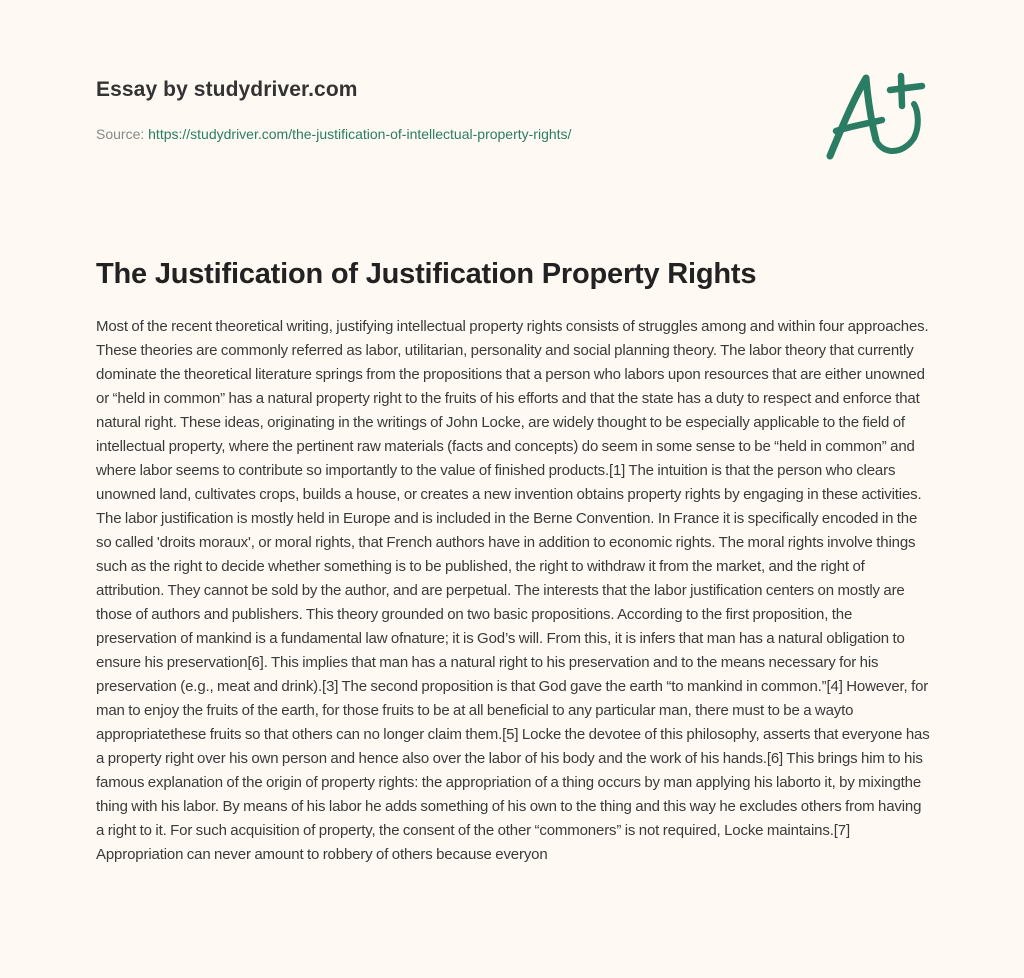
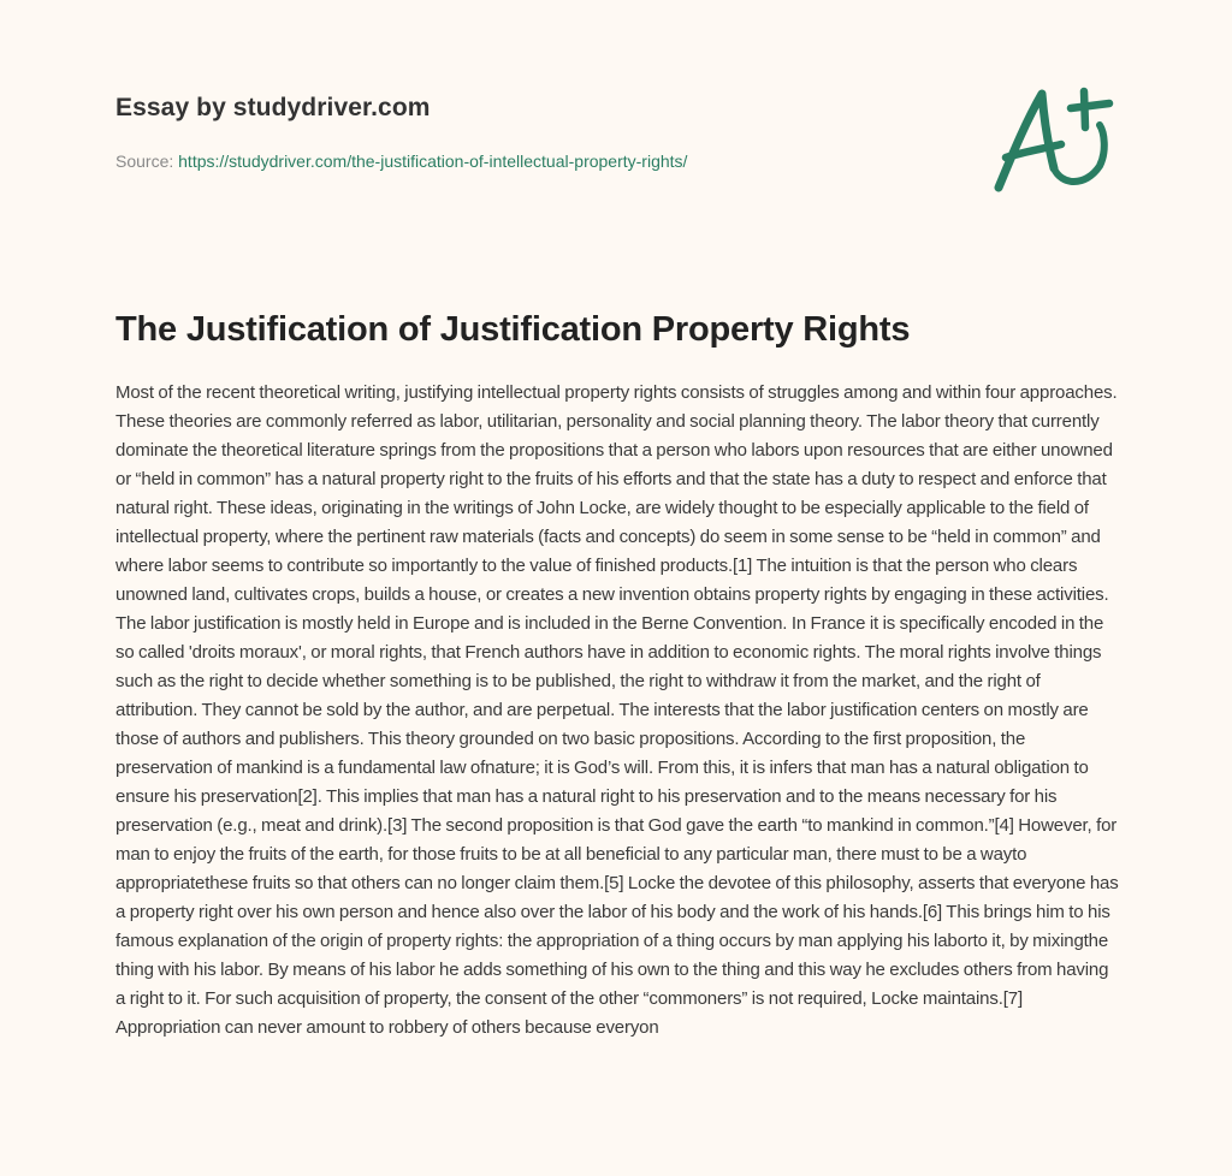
  Essay by studydriver.com
  Source: https://studydriver.com/the-justification-of-intellectual-property-rights/
  The Justification of Justification Property Rights
- Most of the recent theoretical writing, justifying intellectual property rights consists of struggles among and within four approaches. These theories are commonly referred as labor, utilitarian, personality and social planning theory. The labor theory that currently dominate the theoretical literature springs from the propositions that a person who labors upon resources that are either unowned or “held in common” has a natural property right to the fruits of his efforts and that the state has a duty to respect and enforce that natural right. These ideas, originating in the writings of John Locke, are widely thought to be especially applicable to the field of intellectual property, where the pertinent raw materials (facts and concepts) do seem in some sense to be “held in common” and where labor seems to contribute so importantly to the value of finished products.[1] The intuition is that the person who clears unowned land, cultivates crops, builds a house, or creates a new invention obtains property rights by engaging in these activities. The labor justification is mostly held in Europe and is included in the Berne Convention. In France it is specifically encoded in the so called 'droits moraux', or moral rights, that French authors have in addition to economic rights. The moral rights involve things such as the right to decide whether something is to be published, the right to withdraw it from the market, and the right of attribution. They cannot be sold by the author, and are perpetual. The interests that the labor justification centers on mostly are those of authors and publishers. This theory grounded on two basic propositions. According to the first proposition, the preservation of mankind is a fundamental law ofnature; it is God’s will. From this, it is infers that man has a natural obligation to ensure his preservation[6]. This implies that man has a natural right to his preservation and to the means necessary for his preservation (e.g., meat and drink).[3] The second proposition is that God gave the earth “to mankind in common.”[4] However, for man to enjoy the fruits of the earth, for those fruits to be at all beneficial to any particular man, there must to be a wayto appropriatethese fruits so that others can no longer claim them.[5] Locke the devotee of this philosophy, asserts that everyone has a property right over his own person and hence also over the labor of his body and the work of his hands.[6] This brings him to his famous explanation of the origin of property rights: the appropriation of a thing occurs by man applying his laborto it, by mixingthe thing with his labor. By means of his labor he adds something of his own to the thing and this way he excludes others from having a right to it. For such acquisition of property, the consent of the other “commoners” is not required, Locke maintains.[7] Appropriation can never amount to robbery of others because everyon
+ Most of the recent theoretical writing, justifying intellectual property rights consists of struggles among and within four approaches. These theories are commonly referred as labor, utilitarian, personality and social planning theory. The labor theory that currently dominate the theoretical literature springs from the propositions that a person who labors upon resources that are either unowned or “held in common” has a natural property right to the fruits of his efforts and that the state has a duty to respect and enforce that natural right. These ideas, originating in the writings of John Locke, are widely thought to be especially applicable to the field of intellectual property, where the pertinent raw materials (facts and concepts) do seem in some sense to be “held in common” and where labor seems to contribute so importantly to the value of finished products.[1] The intuition is that the person who clears unowned land, cultivates crops, builds a house, or creates a new invention obtains property rights by engaging in these activities. The labor justification is mostly held in Europe and is included in the Berne Convention. In France it is specifically encoded in the so called 'droits moraux', or moral rights, that French authors have in addition to economic rights. The moral rights involve things such as the right to decide whether something is to be published, the right to withdraw it from the market, and the right of attribution. They cannot be sold by the author, and are perpetual. The interests that the labor justification centers on mostly are those of authors and publishers. This theory grounded on two basic propositions. According to the first proposition, the preservation of mankind is a fundamental law ofnature; it is God’s will. From this, it is infers that man has a natural obligation to ensure his preservation[2]. This implies that man has a natural right to his preservation and to the means necessary for his preservation (e.g., meat and drink).[3] The second proposition is that God gave the earth “to mankind in common.”[4] However, for man to enjoy the fruits of the earth, for those fruits to be at all beneficial to any particular man, there must to be a wayto appropriatethese fruits so that others can no longer claim them.[5] Locke the devotee of this philosophy, asserts that everyone has a property right over his own person and hence also over the labor of his body and the work of his hands.[6] This brings him to his famous explanation of the origin of property rights: the appropriation of a thing occurs by man applying his laborto it, by mixingthe thing with his labor. By means of his labor he adds something of his own to the thing and this way he excludes others from having a right to it. For such acquisition of property, the consent of the other “commoners” is not required, Locke maintains.[7] Appropriation can never amount to robbery of others because everyon
